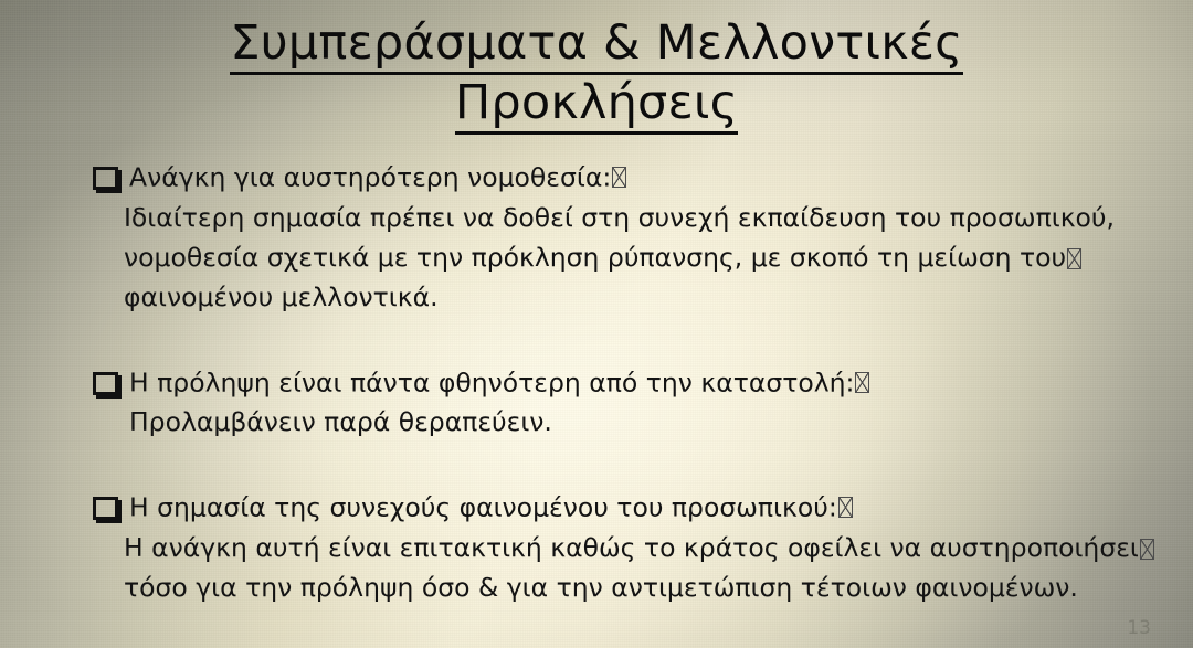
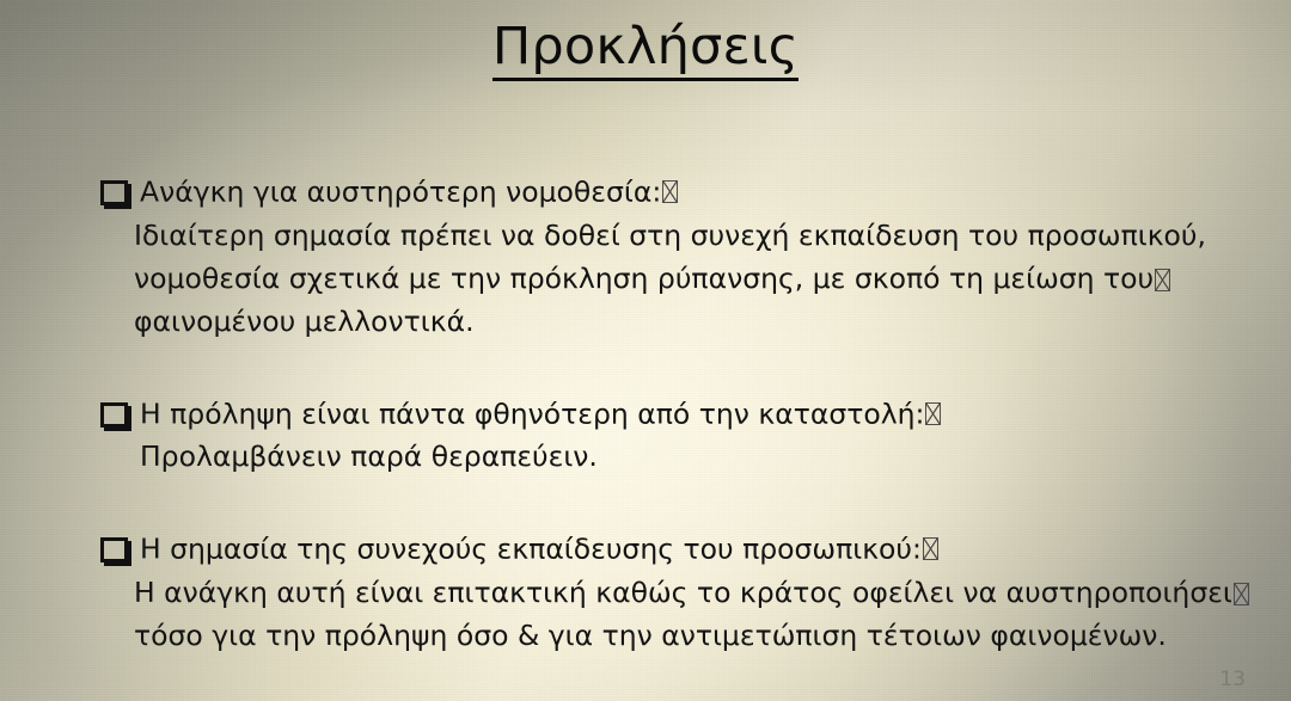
- Συμπεράσματα & Μελλοντικές
  Προκλήσεις
  Ανάγκη για αυστηρότερη νομοθεσία:
  Ιδιαίτερη σημασία πρέπει να δοθεί στη συνεχή εκπαίδευση του προσωπικού,
  νομοθεσία σχετικά με την πρόκληση ρύπανσης, με σκοπό τη μείωση του
  φαινομένου μελλοντικά.
  Η πρόληψη είναι πάντα φθηνότερη από την καταστολή:
  Προλαμβάνειν παρά θεραπεύειν.
- Η σημασία της συνεχούς φαινομένου του προσωπικού:
+ Η σημασία της συνεχούς εκπαίδευσης του προσωπικού:
  Η ανάγκη αυτή είναι επιτακτική καθώς το κράτος οφείλει να αυστηροποιήσει
  τόσο για την πρόληψη όσο & για την αντιμετώπιση τέτοιων φαινομένων.
  13
